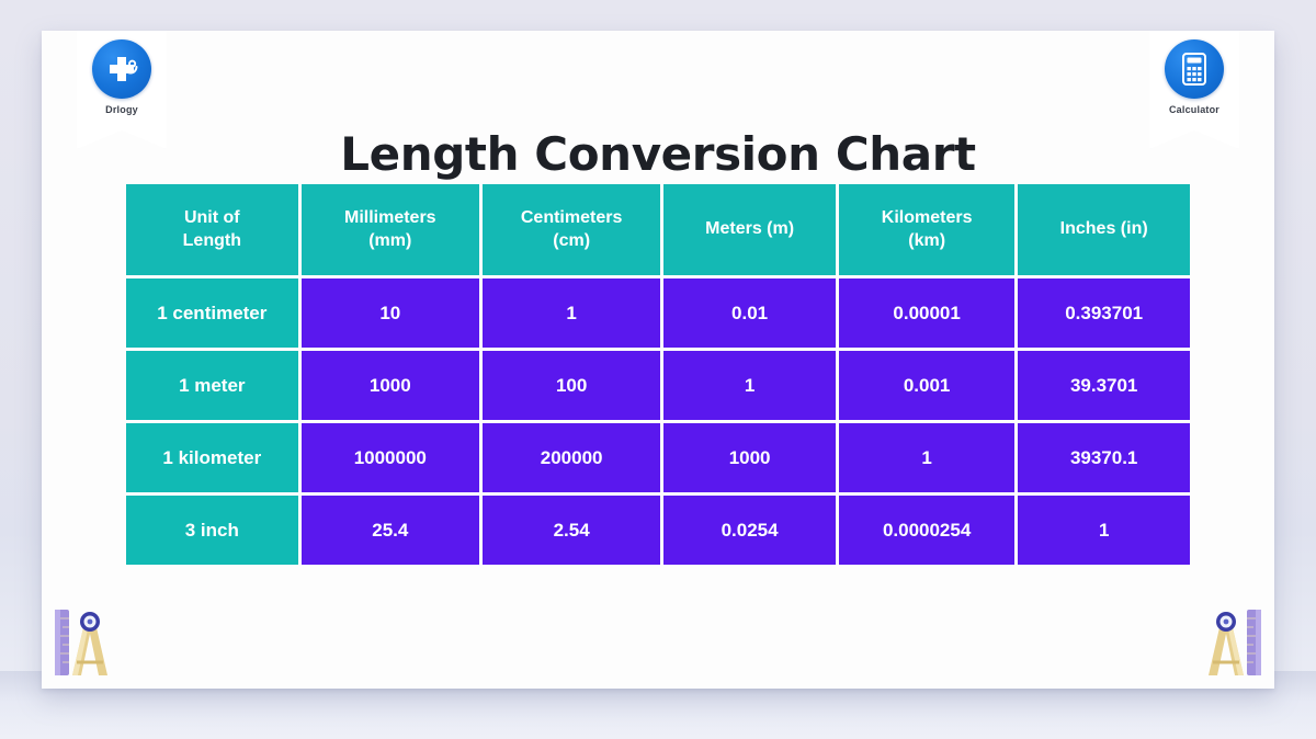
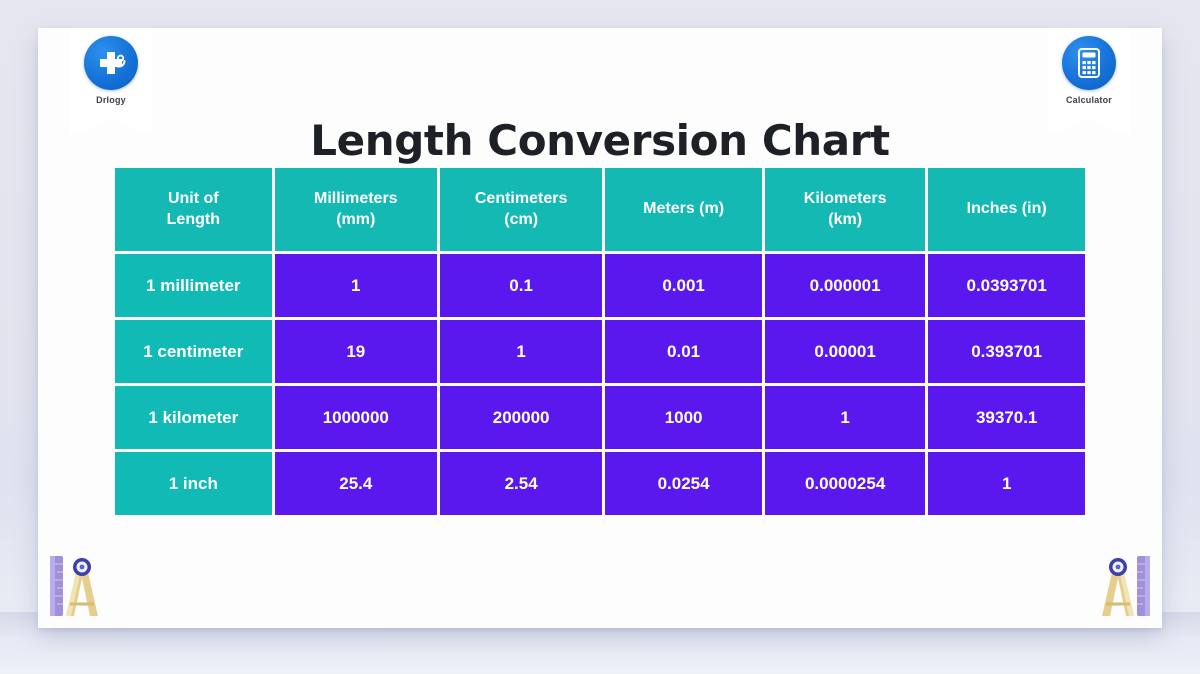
  Drlogy
  Calculator
  Length Conversion Chart
  Unit of Length	Millimeters (mm)	Centimeters (cm)	Meters (m)	Kilometers (km)	Inches (in)
+ 1 millimeter	1	0.1	0.001	0.000001	0.0393701
- 1 centimeter	10	1	0.01	0.00001	0.393701
+ 1 centimeter	19	1	0.01	0.00001	0.393701
- 1 meter	1000	100	1	0.001	39.3701
  1 kilometer	1000000	200000	1000	1	39370.1
- 3 inch	25.4	2.54	0.0254	0.0000254	1
+ 1 inch	25.4	2.54	0.0254	0.0000254	1
